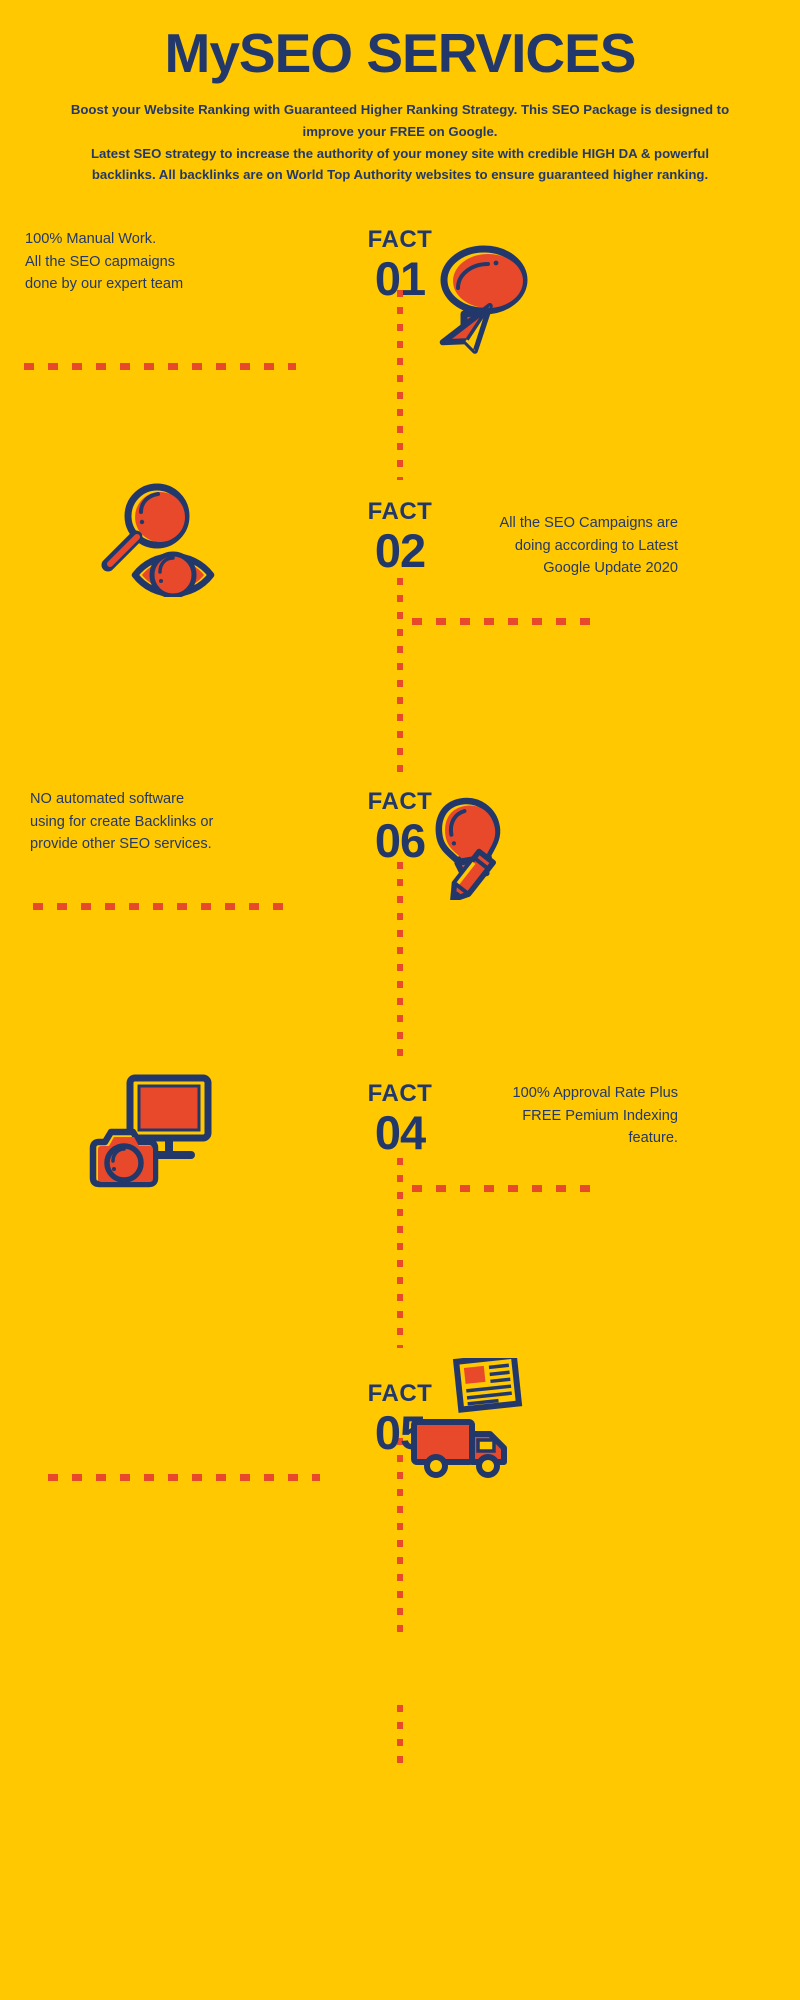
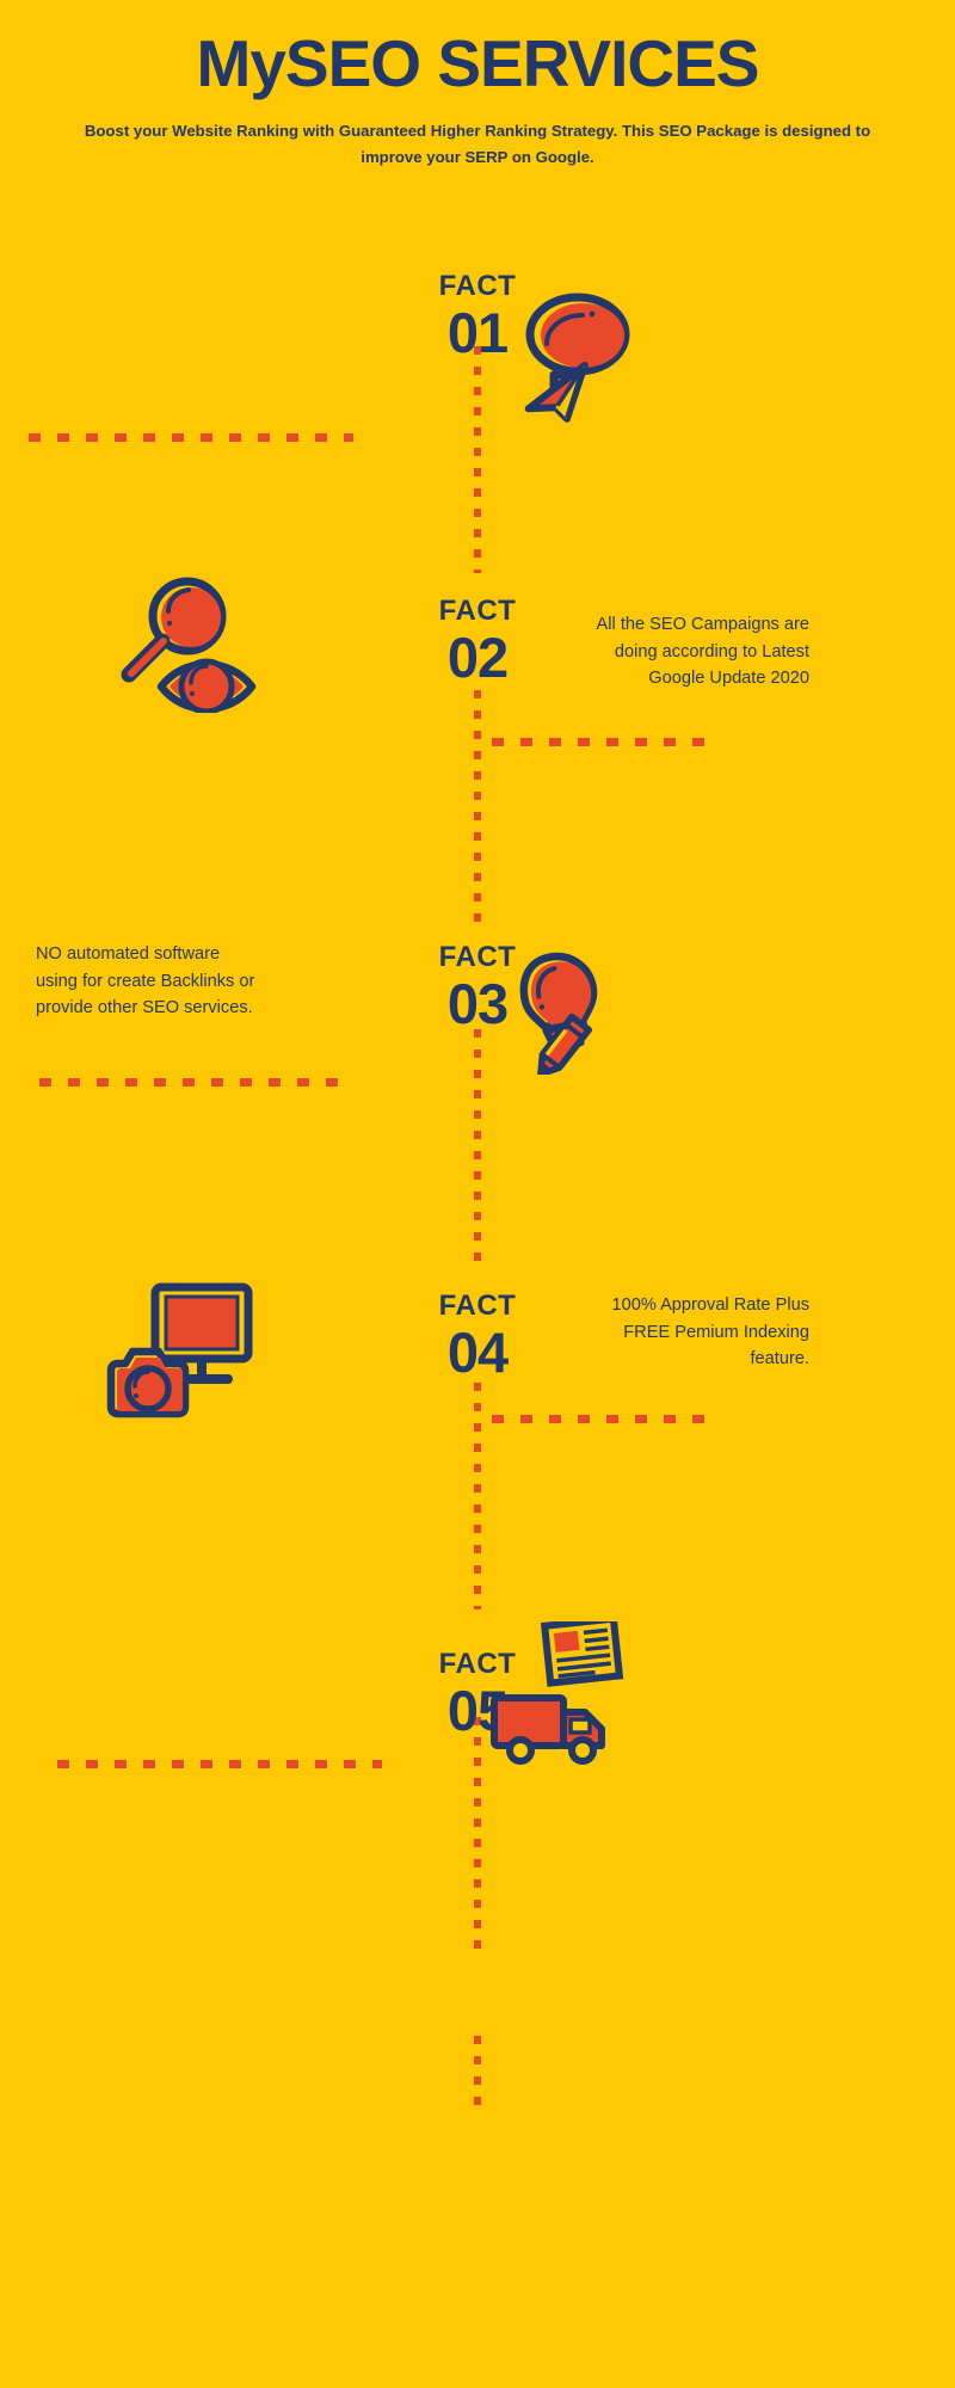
  MySEO SERVICES
- Boost your Website Ranking with Guaranteed Higher Ranking Strategy. This SEO Package is designed to improve your FREE on Google.
+ Boost your Website Ranking with Guaranteed Higher Ranking Strategy. This SEO Package is designed to improve your SERP on Google.
- Latest SEO strategy to increase the authority of your money site with credible HIGH DA & powerful backlinks. All backlinks are on World Top Authority websites to ensure guaranteed higher ranking.
  FACT
  01
- 100% Manual Work.
- All the SEO capmaigns
- done by our expert team
  FACT
  02
  All the SEO Campaigns are
  doing according to Latest
  Google Update 2020
  FACT
- 06
+ 03
  NO automated software
  using for create Backlinks or
  provide other SEO services.
  FACT
  04
  100% Approval Rate Plus
  FREE Pemium Indexing
  feature.
  FACT
